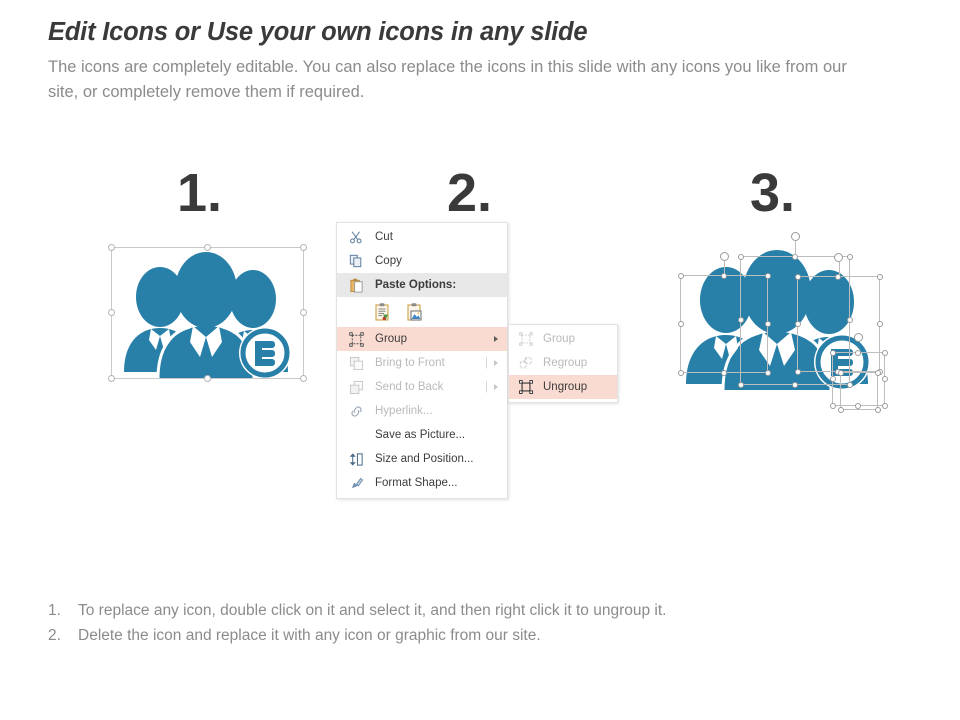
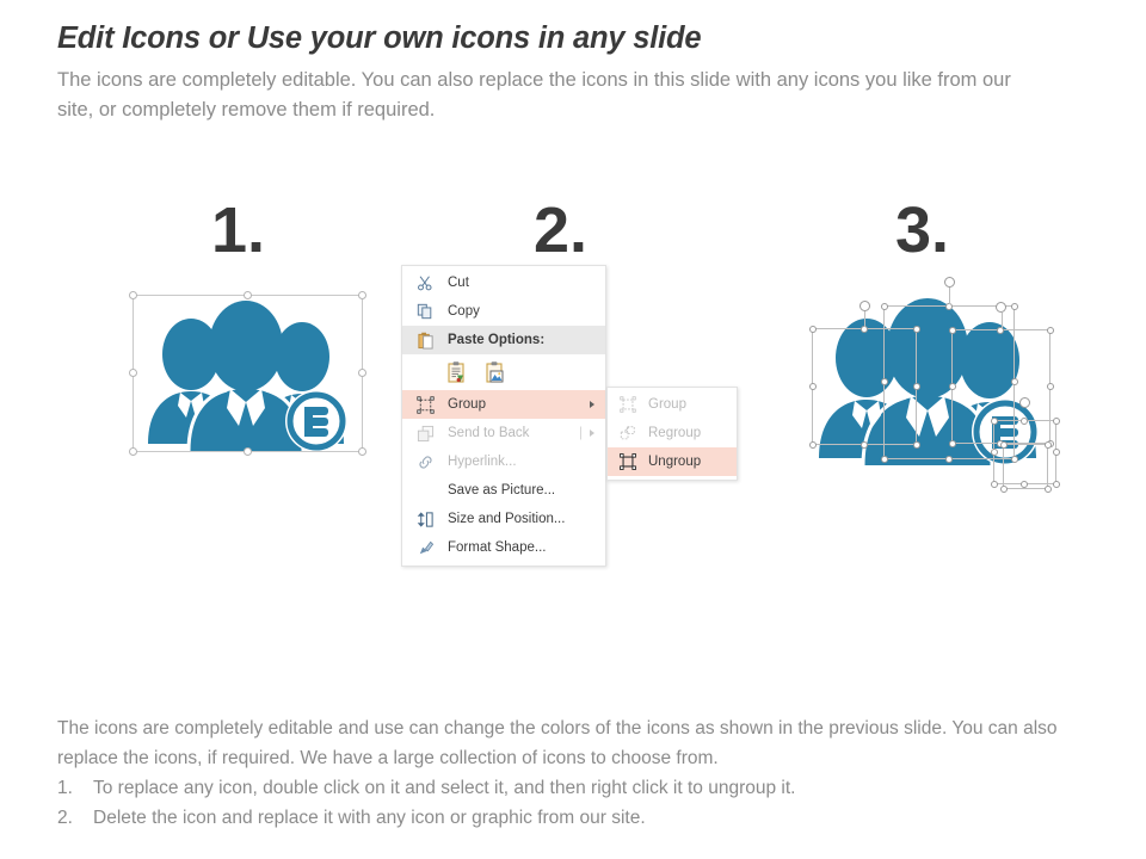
  Edit Icons or Use your own icons in any slide
  The icons are completely editable. You can also replace the icons in this slide with any icons you like from our site, or completely remove them if required.
  1.
  2.
  3.
  Cut
  Copy
  Paste Options:
  Group
- Bring to Front
  Send to Back
  Hyperlink...
  Save as Picture...
  Size and Position...
  Format Shape...
  Group
  Regroup
  Ungroup
+ The icons are completely editable and use can change the colors of the icons as shown in the previous slide. You can also replace the icons, if required. We have a large collection of icons to choose from.
  1.
  To replace any icon, double click on it and select it, and then right click it to ungroup it.
  2.
  Delete the icon and replace it with any icon or graphic from our site.
